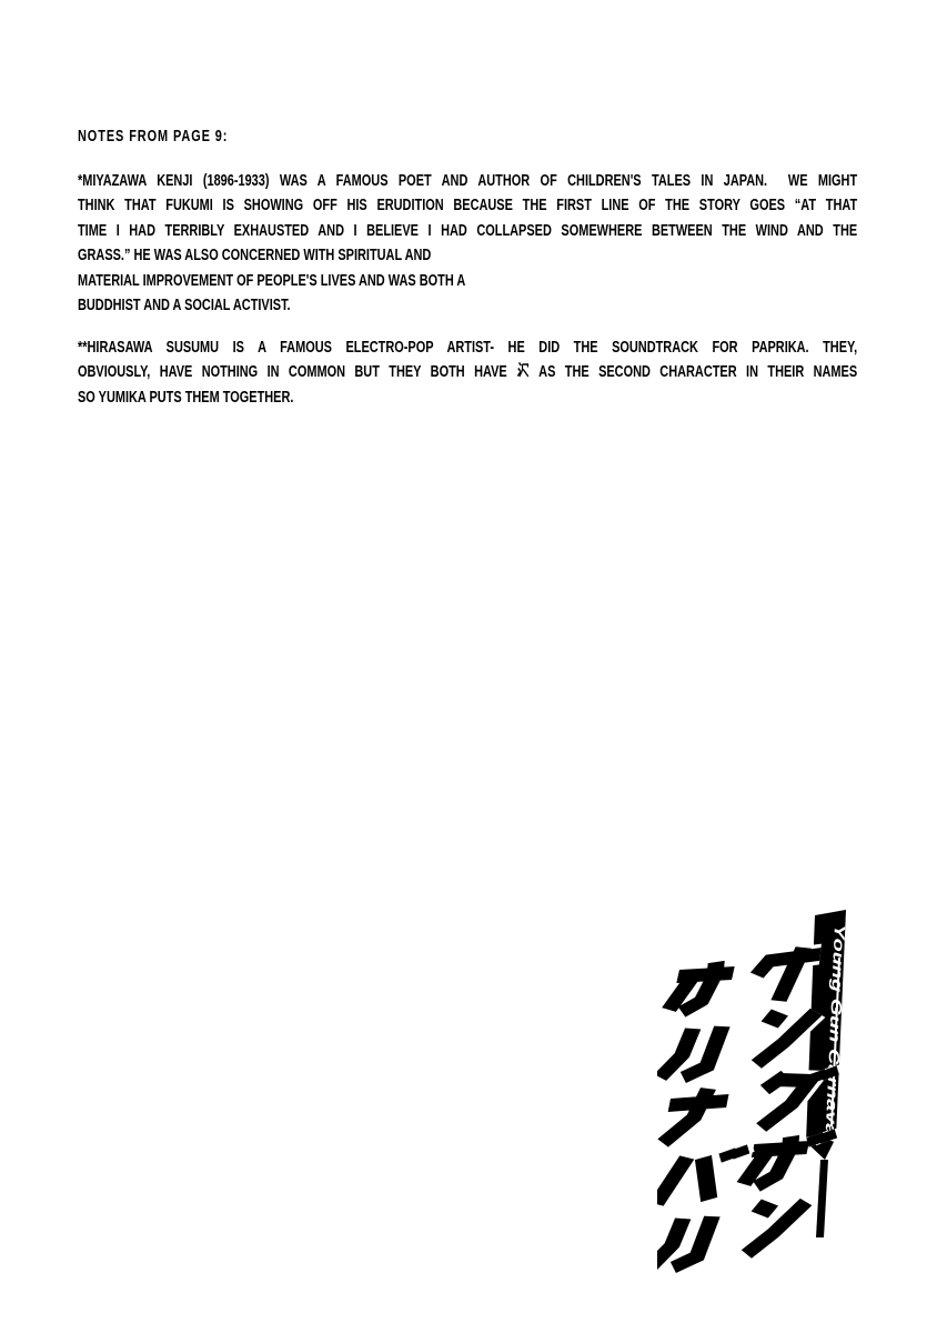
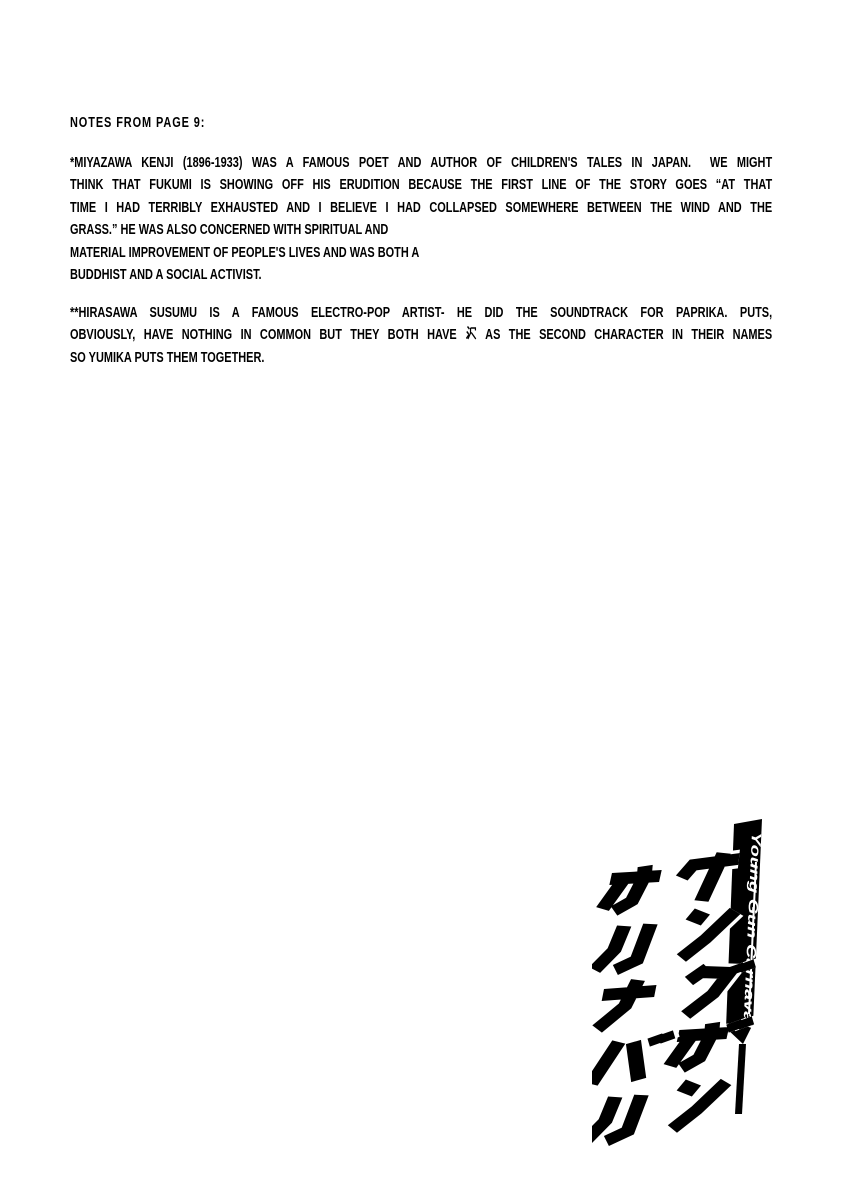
  NOTES FROM PAGE 9:
  *MIYAZAWA KENJI (1896-1933) WAS A FAMOUS POET AND AUTHOR OF CHILDREN'S TALES IN JAPAN. WE MIGHT
  THINK THAT FUKUMI IS SHOWING OFF HIS ERUDITION BECAUSE THE FIRST LINE OF THE STORY GOES “AT THAT
  TIME I HAD TERRIBLY EXHAUSTED AND I BELIEVE I HAD COLLAPSED SOMEWHERE BETWEEN THE WIND AND THE
  GRASS.” HE WAS ALSO CONCERNED WITH SPIRITUAL AND
  MATERIAL IMPROVEMENT OF PEOPLE'S LIVES AND WAS BOTH A
  BUDDHIST AND A SOCIAL ACTIVIST.
- **HIRASAWA SUSUMU IS A FAMOUS ELECTRO-POP ARTIST- HE DID THE SOUNDTRACK FOR PAPRIKA. THEY,
+ **HIRASAWA SUSUMU IS A FAMOUS ELECTRO-POP ARTIST- HE DID THE SOUNDTRACK FOR PAPRIKA. PUTS,
  OBVIOUSLY, HAVE NOTHING IN COMMON BUT THEY BOTH HAVE
  AS THE SECOND CHARACTER IN THEIR NAMES
  SO YUMIKA PUTS THEM TOGETHER.
